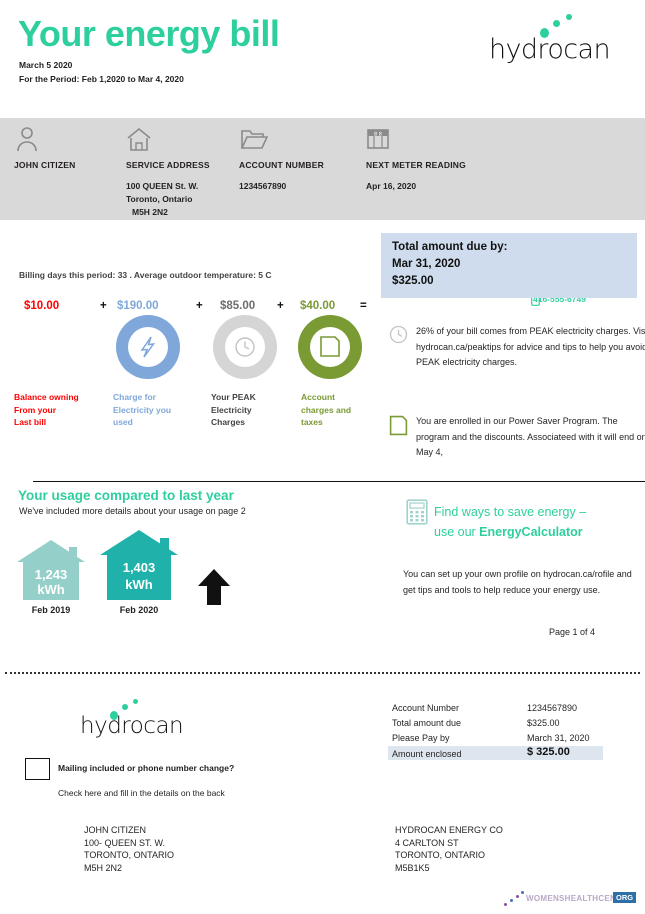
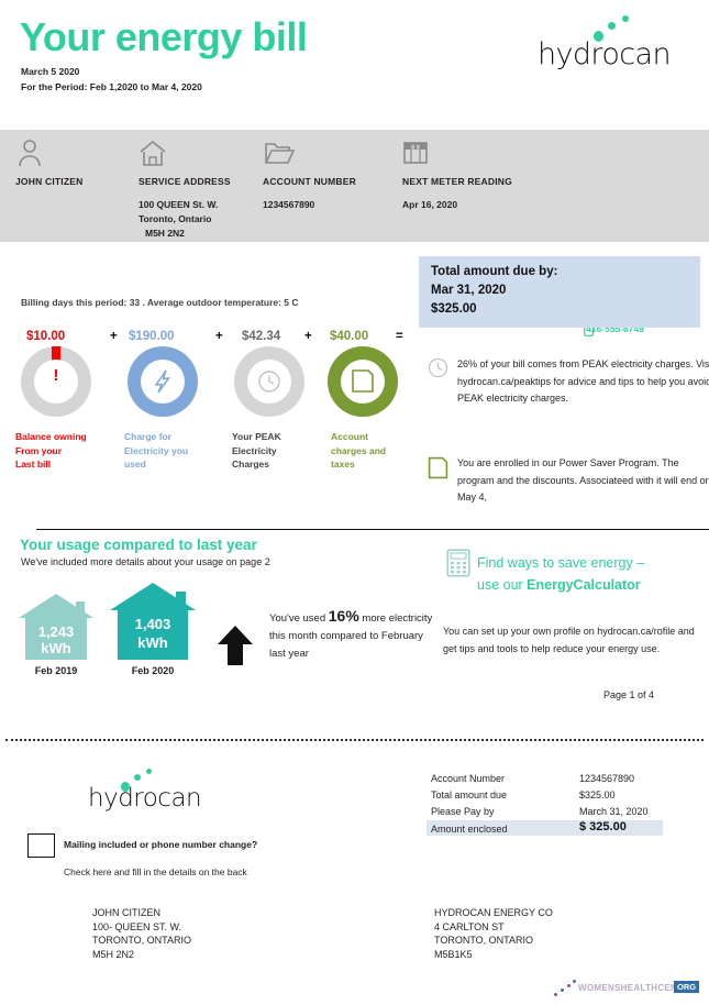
  Your energy bill
  March 5 2020
  For the Period: Feb 1,2020 to Mar 4, 2020
  hydrocan
  JOHN CITIZEN
  SERVICE ADDRESS
  100 QUEEN St. W.
  Toronto, Ontario
  M5H 2N2
  ACCOUNT NUMBER
  1234567890
  NEXT METER READING
  Apr 16, 2020
  416-555-6749
  Billing days this period: 33 . Average outdoor temperature: 5 C
  $10.00
  +
  $190.00
  +
- $85.00
+ $42.34
  +
  $40.00
  =
+ !
  Balance owning
  From your
  Last bill
  Charge for
  Electricity you
  used
  Your PEAK
  Electricity
  Charges
  Account
  charges and
  taxes
  Total amount due by:
  Mar 31, 2020
  $325.00
  26% of your bill comes from PEAK electricity charges. Vis hydrocan.ca/peaktips for advice and tips to help you avoi PEAK electricity charges.
  You are enrolled in our Power Saver Program. The program and the discounts. Associateed with it will end on May 4,
  Your usage compared to last year
  We've included more details about your usage on page 2
  1,243
  kWh
  Feb 2019
  1,403
  kWh
  Feb 2020
+ You've used 16% more electricity this month compared to February last year
  Find ways to save energy –
  use our EnergyCalculator
  You can set up your own profile on hydrocan.ca/rofile and get tips and tools to help reduce your energy use.
  Page 1 of 4
  hydrocan
  Mailing included or phone number change?
  Check here and fill in the details on the back
  Account Number
  1234567890
  Total amount due
  $325.00
  Please Pay by
  March 31, 2020
  Amount enclosed
  $ 325.00
  JOHN CITIZEN
  100- QUEEN ST. W.
  TORONTO, ONTARIO
  M5H 2N2
  HYDROCAN ENERGY CO
  4 CARLTON ST
  TORONTO, ONTARIO
  M5B1K5
  WOMENSHEALTHCE
  ORG
